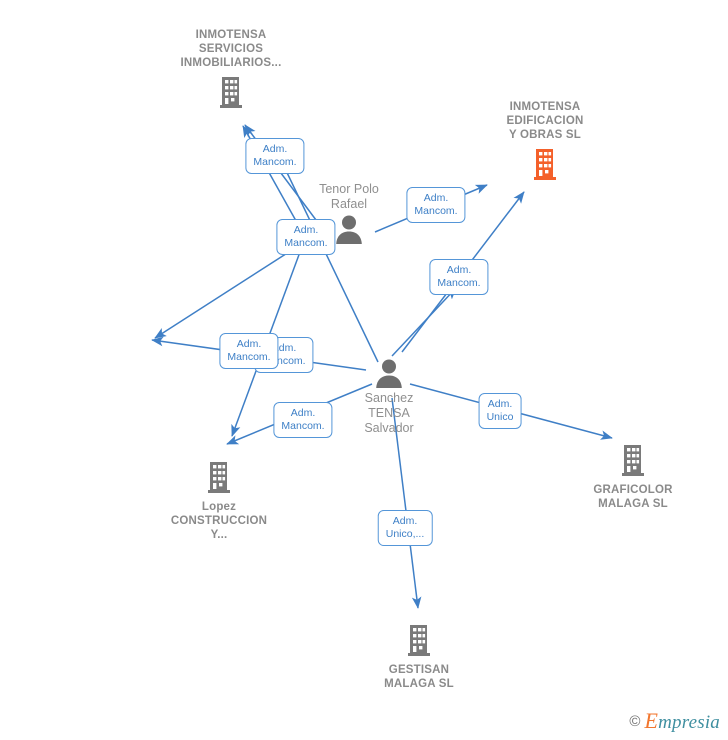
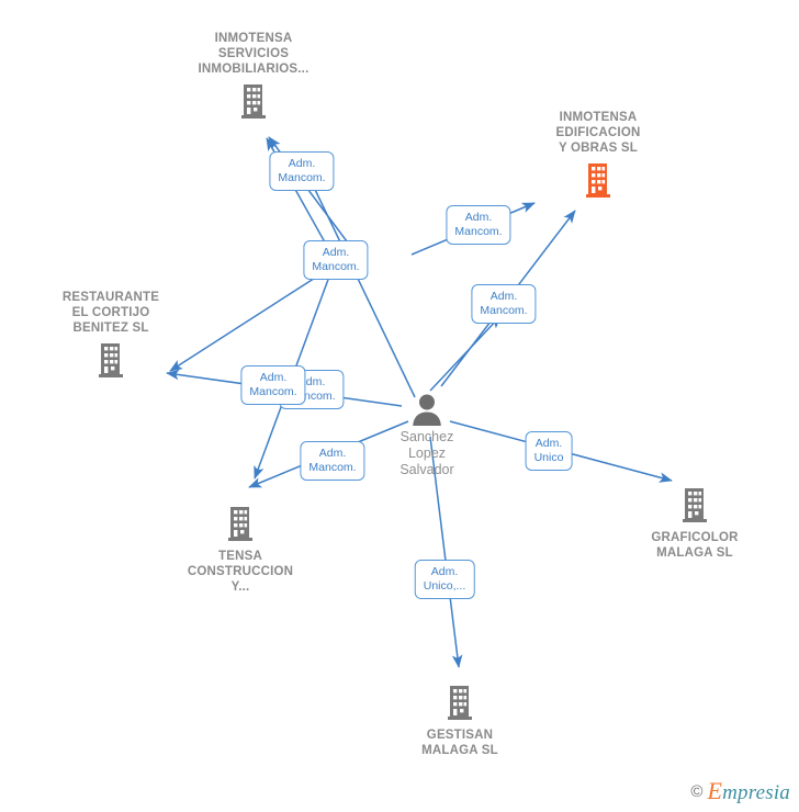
  INMOTENSA
  SERVICIOS
  INMOBILIARIOS...
  INMOTENSA
  EDIFICACION
  Y OBRAS SL
+ RESTAURANTE
+ EL CORTIJO
+ BENITEZ SL
- Lopez
+ TENSA
  CONSTRUCCION
  Y...
  GRAFICOLOR
  MALAGA SL
  GESTISAN
  MALAGA SL
- Tenor Polo
- Rafael
  Sanchez
- TENSA
+ Lopez
  Salvador
  Adm.
  Mancom.
  Adm.
  Mancom.
  Adm.
  Mancom.
  Adm.
  Mancom.
  dm.
  ncom.
  Adm.
  Mancom.
  Adm.
  Mancom.
  Adm.
  Unico
  Adm.
  Unico,...
  ©
  Empresia
